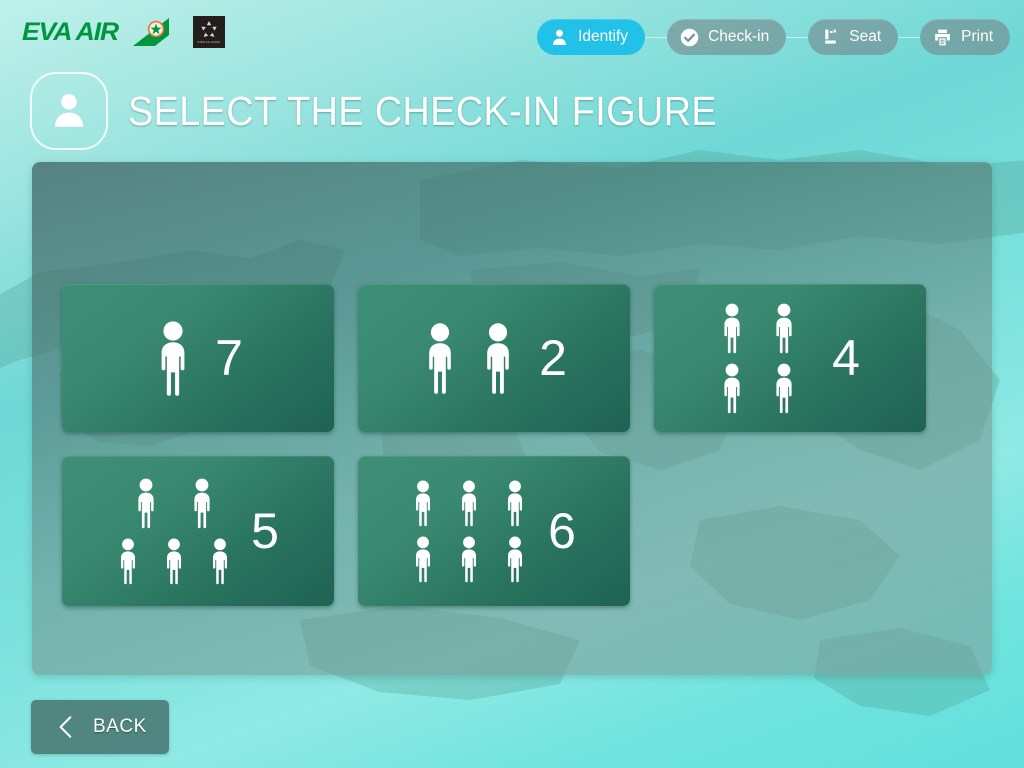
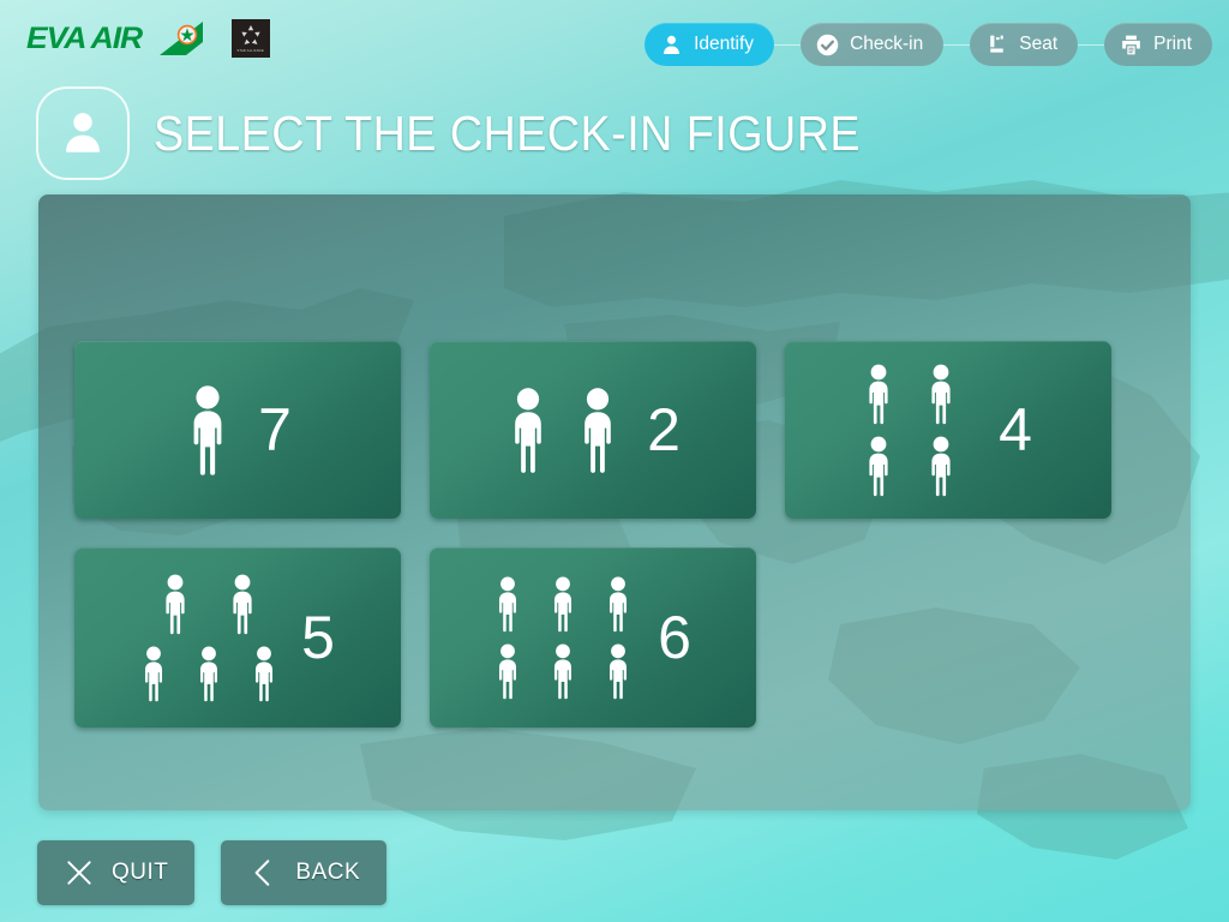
  EVA AIR
  Identify
  Check-in
  Seat
  Print
  SELECT THE CHECK-IN FIGURE
  7
  2
  4
  5
  6
+ QUIT
  BACK
